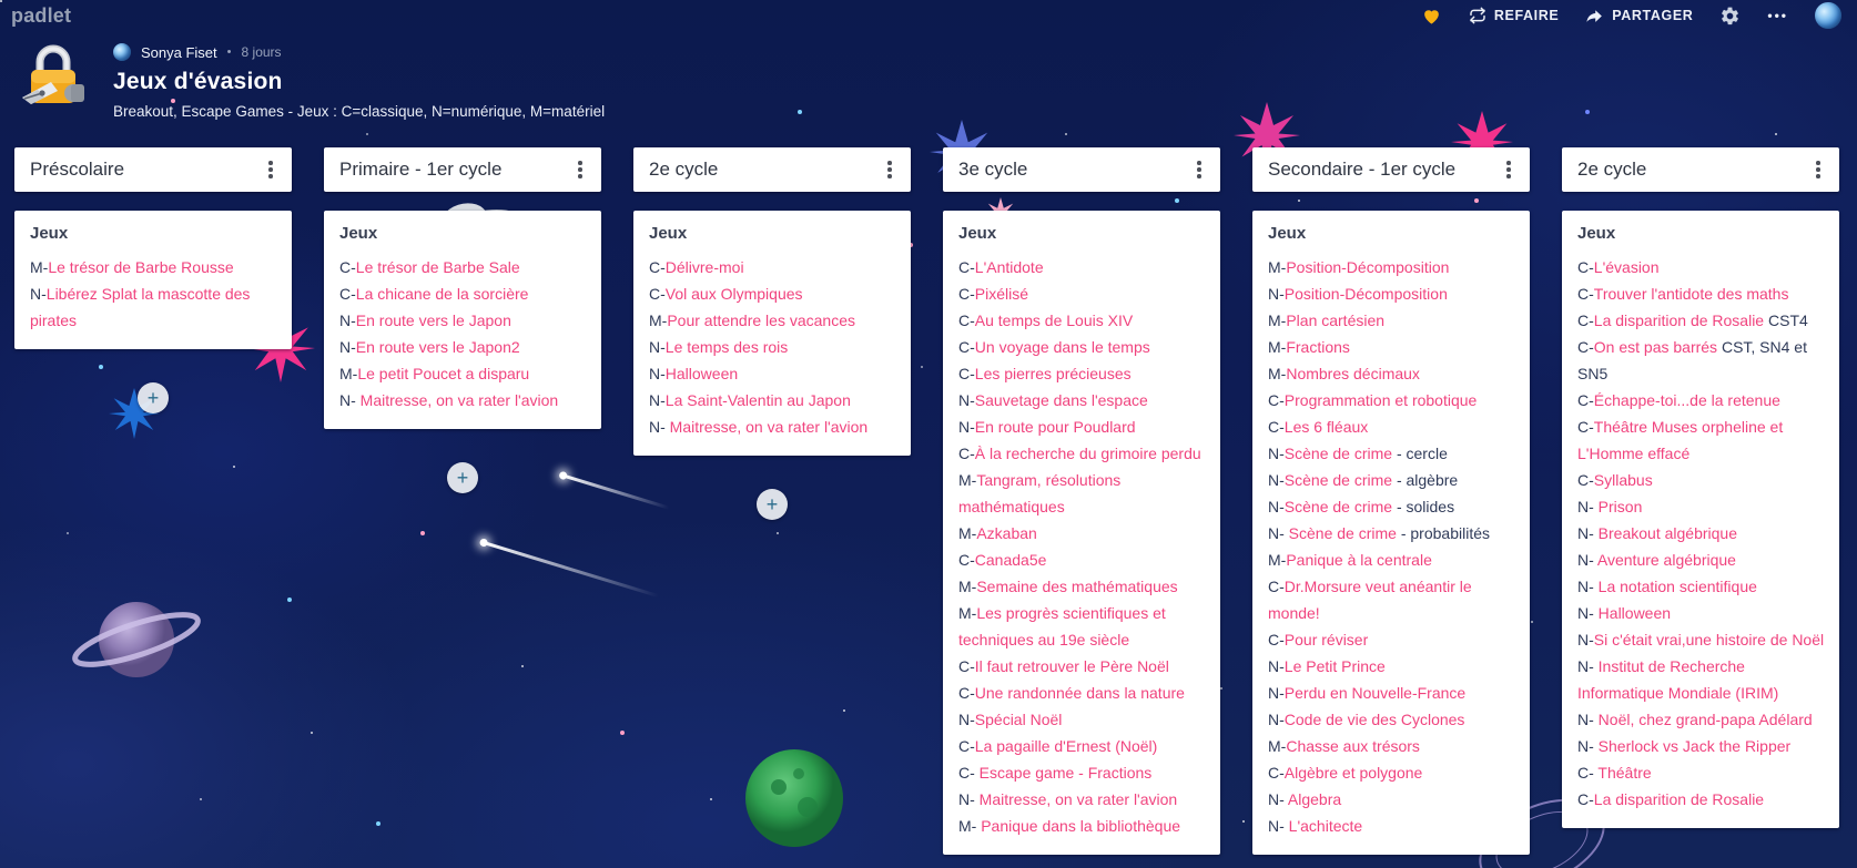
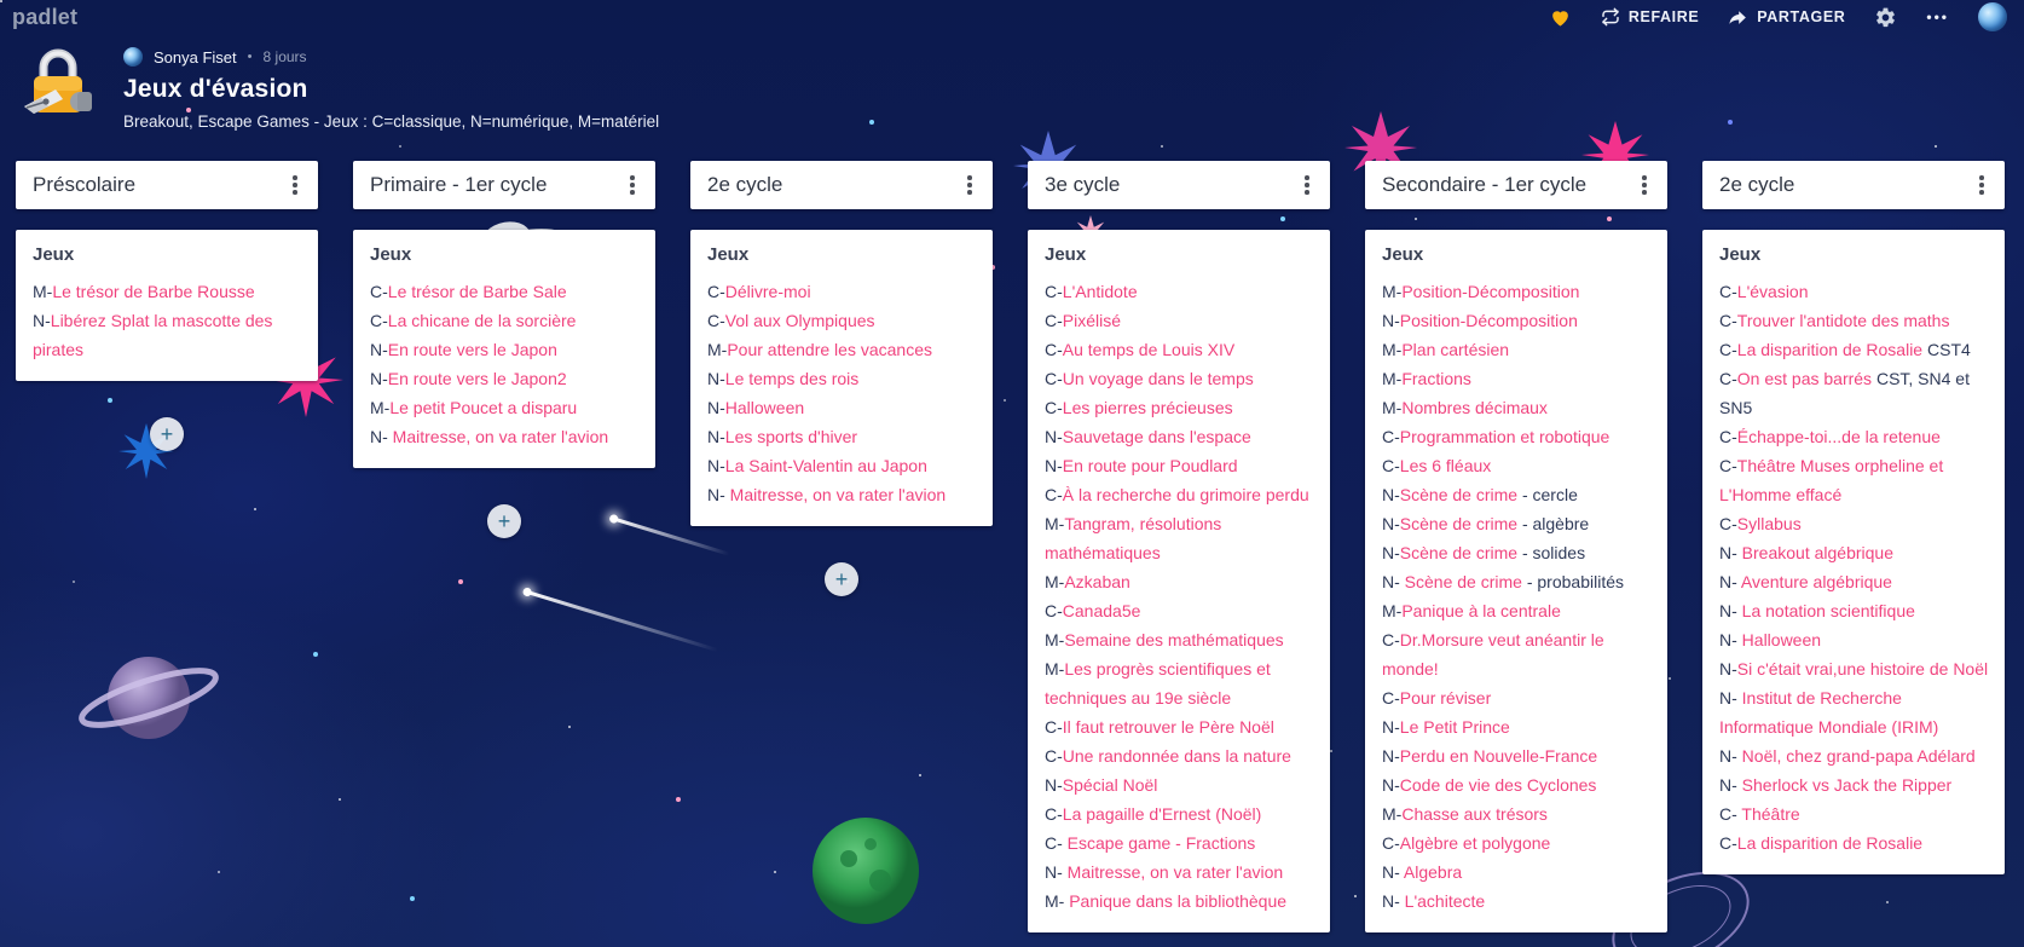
  padlet
  REFAIRE
  PARTAGER
  •••
  Sonya Fiset
  •
  8 jours
  Jeux d'évasion
  Breakout, Escape Games - Jeux : C=classique, N=numérique, M=matériel
  Préscolaire
  Jeux
  M-Le trésor de Barbe Rousse
  N-Libérez Splat la mascotte des pirates
  +
  Primaire - 1er cycle
  Jeux
  C-Le trésor de Barbe Sale
  C-La chicane de la sorcière
  N-En route vers le Japon
  N-En route vers le Japon2
  M-Le petit Poucet a disparu
  N- Maitresse, on va rater l'avion
  +
  2e cycle
  Jeux
  C-Délivre-moi
  C-Vol aux Olympiques
  M-Pour attendre les vacances
  N-Le temps des rois
  N-Halloween
+ N-Les sports d'hiver
  N-La Saint-Valentin au Japon
  N- Maitresse, on va rater l'avion
  +
  3e cycle
  Jeux
  C-L'Antidote
  C-Pixélisé
  C-Au temps de Louis XIV
  C-Un voyage dans le temps
  C-Les pierres précieuses
  N-Sauvetage dans l'espace
  N-En route pour Poudlard
  C-À la recherche du grimoire perdu
  M-Tangram, résolutions mathématiques
  M-Azkaban
  C-Canada5e
  M-Semaine des mathématiques
  M-Les progrès scientifiques et techniques au 19e siècle
  C-Il faut retrouver le Père Noël
  C-Une randonnée dans la nature
  N-Spécial Noël
  C-La pagaille d'Ernest (Noël)
  C- Escape game - Fractions
  N- Maitresse, on va rater l'avion
  M- Panique dans la bibliothèque
  Secondaire - 1er cycle
  Jeux
  M-Position-Décomposition
  N-Position-Décomposition
  M-Plan cartésien
  M-Fractions
  M-Nombres décimaux
  C-Programmation et robotique
  C-Les 6 fléaux
  N-Scène de crime - cercle
  N-Scène de crime - algèbre
  N-Scène de crime - solides
  N- Scène de crime - probabilités
  M-Panique à la centrale
  C-Dr.Morsure veut anéantir le monde!
  C-Pour réviser
  N-Le Petit Prince
  N-Perdu en Nouvelle-France
  N-Code de vie des Cyclones
  M-Chasse aux trésors
  C-Algèbre et polygone
  N- Algebra
  N- L'achitecte
  2e cycle
  Jeux
  C-L'évasion
  C-Trouver l'antidote des maths
  C-La disparition de Rosalie CST4
  C-On est pas barrés CST, SN4 et SN5
  C-Échappe-toi...de la retenue
  C-Théâtre Muses orpheline et L'Homme effacé
  C-Syllabus
- N- Prison
  N- Breakout algébrique
  N- Aventure algébrique
  N- La notation scientifique
  N- Halloween
  N-Si c'était vrai,une histoire de Noël
  N- Institut de Recherche Informatique Mondiale (IRIM)
  N- Noël, chez grand-papa Adélard
  N- Sherlock vs Jack the Ripper
  C- Théâtre
  C-La disparition de Rosalie
